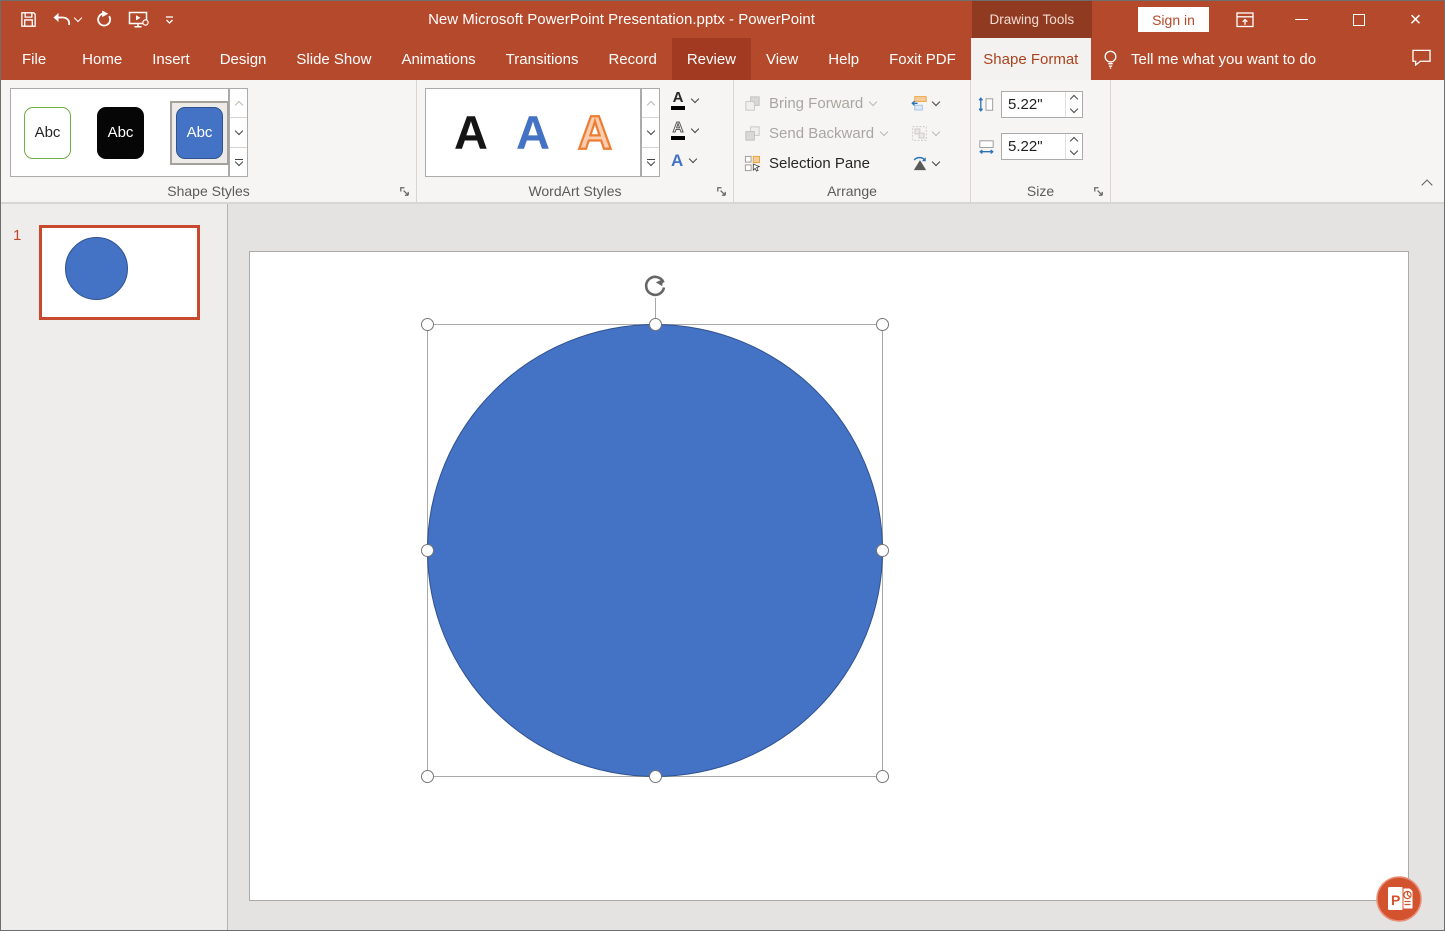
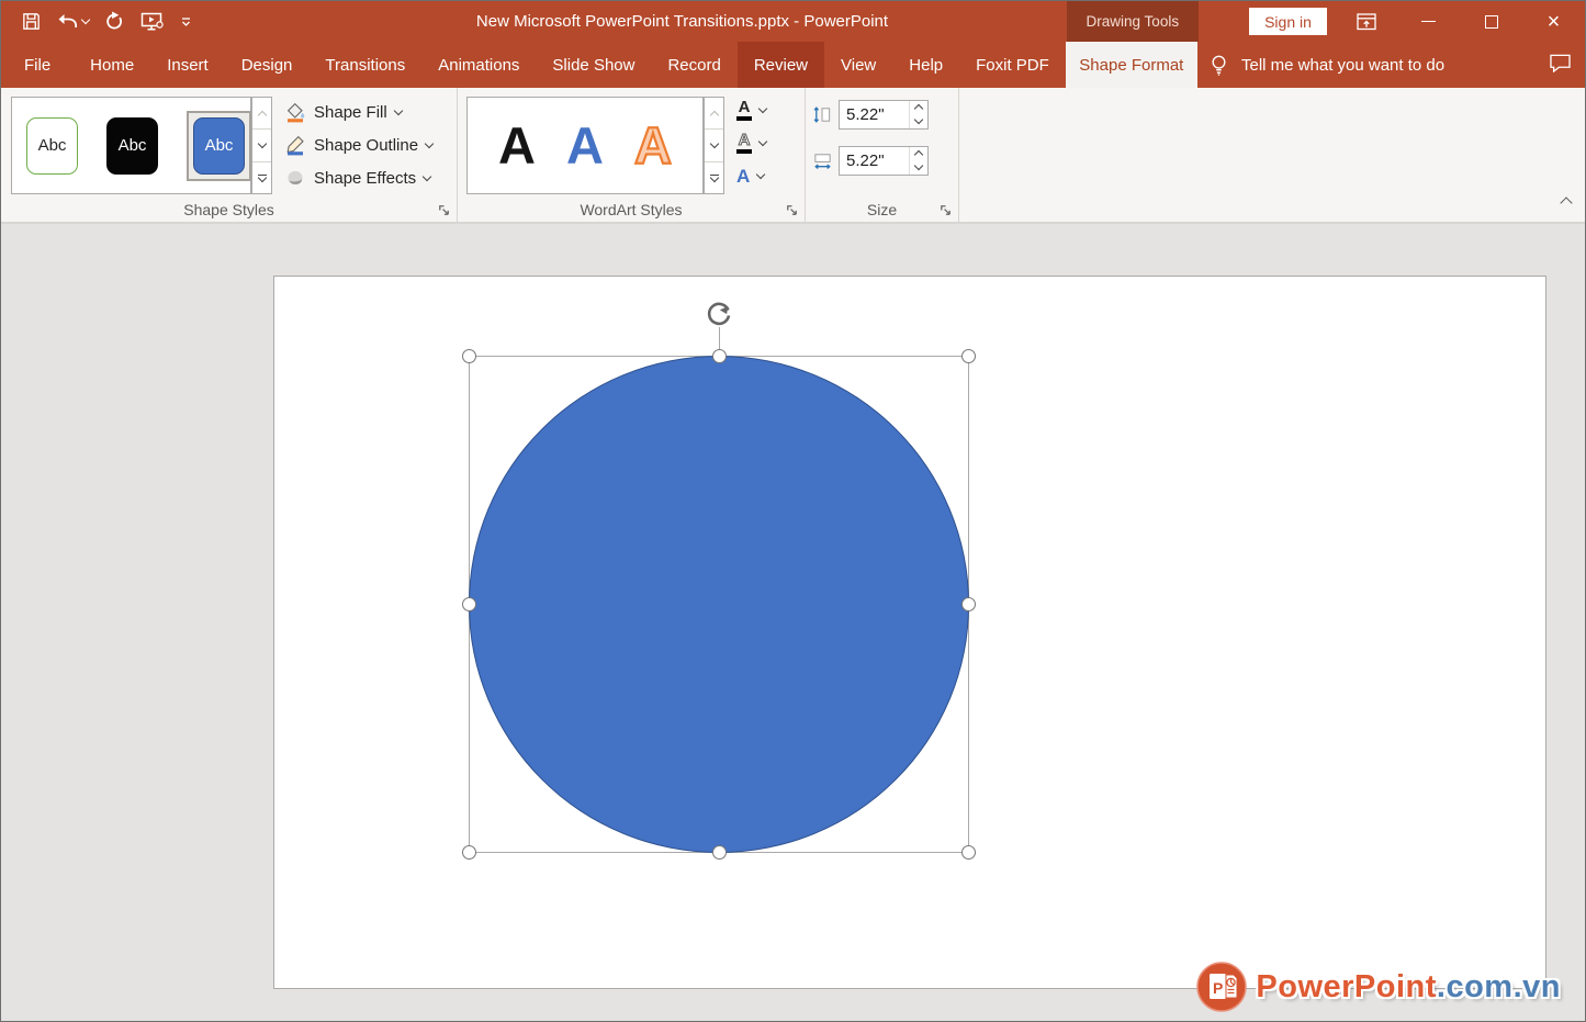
- New Microsoft PowerPoint Presentation.pptx - PowerPoint
+ New Microsoft PowerPoint Transitions.pptx - PowerPoint
  Drawing Tools
  Sign in
  ×
  File
  Home
  Insert
  Design
- Slide Show
+ Transitions
  Animations
- Transitions
+ Slide Show
  Record
  Review
  View
  Help
  Foxit PDF
  Shape Format
  Tell me what you want to do
  Abc
  Abc
  Abc
+ Shape Fill
+ Shape Outline
+ Shape Effects
  Shape Styles
  A
  A
  A
  A
  A
  A
  WordArt Styles
- Bring Forward
- Send Backward
- Selection Pane
- Arrange
  5.22"
  5.22"
  Size
- 1
  P
+ PowerPoint.com.vn
